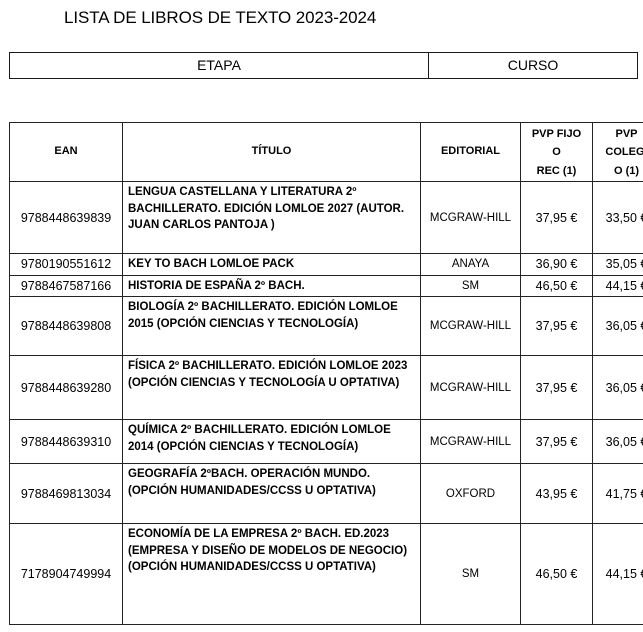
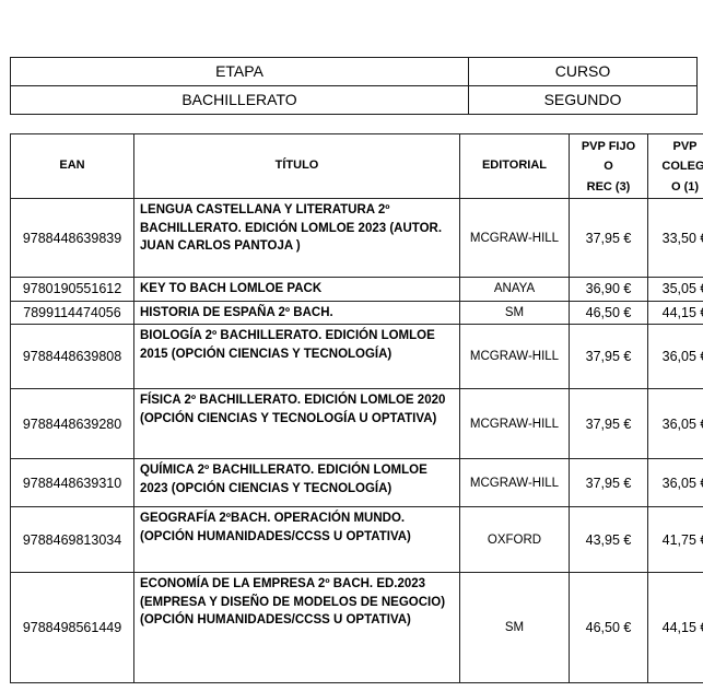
- LISTA DE LIBROS DE TEXTO 2023-2024
  ETAPA	CURSO
+ BACHILLERATO	SEGUNDO
- EAN	TÍTULO	EDITORIAL	PVP FIJO O REC (1)	PVP COLEG O (1)
+ EAN	TÍTULO	EDITORIAL	PVP FIJO O REC (3)	PVP COLEG O (1)
- 9788448639839	LENGUA CASTELLANA Y LITERATURA 2º BACHILLERATO. EDICIÓN LOMLOE 2027 (AUTOR. JUAN CARLOS PANTOJA )	MCGRAW-HILL	37,95 €	33,50
+ 9788448639839	LENGUA CASTELLANA Y LITERATURA 2º BACHILLERATO. EDICIÓN LOMLOE 2023 (AUTOR. JUAN CARLOS PANTOJA )	MCGRAW-HILL	37,95 €	33,50
  9780190551612	KEY TO BACH LOMLOE PACK	ANAYA	36,90 €	35,05
- 9788467587166	HISTORIA DE ESPAÑA 2º BACH.	SM	46,50 €	44,15
+ 7899114474056	HISTORIA DE ESPAÑA 2º BACH.	SM	46,50 €	44,15
  9788448639808	BIOLOGÍA 2º BACHILLERATO. EDICIÓN LOMLOE 2015 (OPCIÓN CIENCIAS Y TECNOLOGÍA)	MCGRAW-HILL	37,95 €	36,05
- 9788448639280	FÍSICA 2º BACHILLERATO. EDICIÓN LOMLOE 2023 (OPCIÓN CIENCIAS Y TECNOLOGÍA U OPTATIVA)	MCGRAW-HILL	37,95 €	36,05
+ 9788448639280	FÍSICA 2º BACHILLERATO. EDICIÓN LOMLOE 2020 (OPCIÓN CIENCIAS Y TECNOLOGÍA U OPTATIVA)	MCGRAW-HILL	37,95 €	36,05
- 9788448639310	QUÍMICA 2º BACHILLERATO. EDICIÓN LOMLOE 2014 (OPCIÓN CIENCIAS Y TECNOLOGÍA)	MCGRAW-HILL	37,95 €	36,05
+ 9788448639310	QUÍMICA 2º BACHILLERATO. EDICIÓN LOMLOE 2023 (OPCIÓN CIENCIAS Y TECNOLOGÍA)	MCGRAW-HILL	37,95 €	36,05
  9788469813034	GEOGRAFÍA 2ºBACH. OPERACIÓN MUNDO.(OPCIÓN HUMANIDADES/CCSS U OPTATIVA)	OXFORD	43,95 €	41,75
- 7178904749994	ECONOMÍA DE LA EMPRESA 2º BACH. ED.2023 (EMPRESA Y DISEÑO DE MODELOS DE NEGOCIO)(OPCIÓN HUMANIDADES/CCSS U OPTATIVA)	SM	46,50 €	44,15
+ 9788498561449	ECONOMÍA DE LA EMPRESA 2º BACH. ED.2023 (EMPRESA Y DISEÑO DE MODELOS DE NEGOCIO)(OPCIÓN HUMANIDADES/CCSS U OPTATIVA)	SM	46,50 €	44,15
